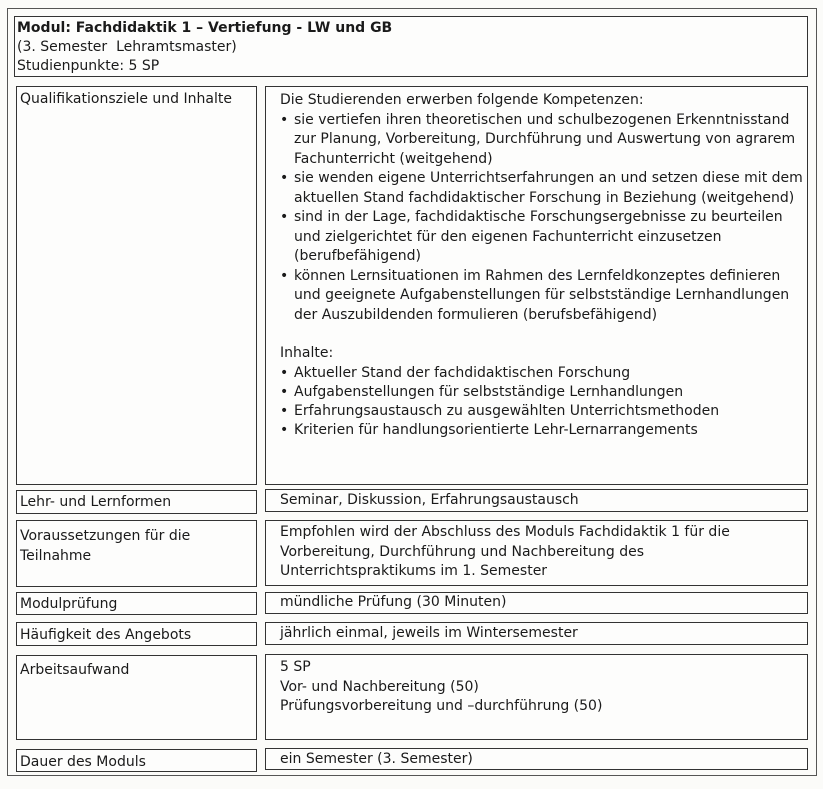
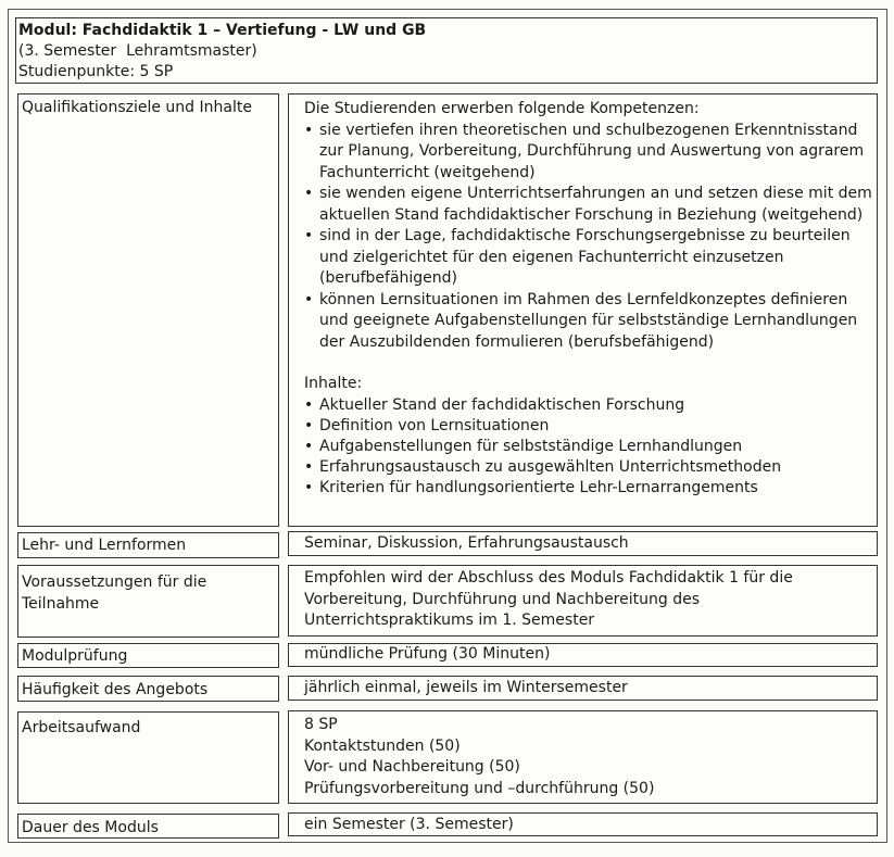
  Modul: Fachdidaktik 1 – Vertiefung - LW und GB
  (3. Semester Lehramtsmaster)
  Studienpunkte: 5 SP
  Qualifikationsziele und Inhalte
  Die Studierenden erwerben folgende Kompetenzen:
  sie vertiefen ihren theoretischen und schulbezogenen Erkenntnisstand zur Planung, Vorbereitung, Durchführung und Auswertung von agrarem Fachunterricht (weitgehend)
  sie wenden eigene Unterrichtserfahrungen an und setzen diese mit dem aktuellen Stand fachdidaktischer Forschung in Beziehung (weitgehend)
  sind in der Lage, fachdidaktische Forschungsergebnisse zu beurteilen und zielgerichtet für den eigenen Fachunterricht einzusetzen (berufbefähigend)
  können Lernsituationen im Rahmen des Lernfeldkonzeptes definieren und geeignete Aufgabenstellungen für selbstständige Lernhandlungen der Auszubildenden formulieren (berufsbefähigend)
  Inhalte:
  Aktueller Stand der fachdidaktischen Forschung
+ Definition von Lernsituationen
  Aufgabenstellungen für selbstständige Lernhandlungen
  Erfahrungsaustausch zu ausgewählten Unterrichtsmethoden
  Kriterien für handlungsorientierte Lehr-Lernarrangements
  Lehr- und Lernformen
  Seminar, Diskussion, Erfahrungsaustausch
  Voraussetzungen für die Teilnahme
  Empfohlen wird der Abschluss des Moduls Fachdidaktik 1 für die Vorbereitung, Durchführung und Nachbereitung des Unterrichtspraktikums im 1. Semester
  Modulprüfung
  mündliche Prüfung (30 Minuten)
  Häufigkeit des Angebots
  jährlich einmal, jeweils im Wintersemester
  Arbeitsaufwand
- 5 SP
+ 8 SP
+ Kontaktstunden (50)
  Vor- und Nachbereitung (50)
  Prüfungsvorbereitung und –durchführung (50)
  Dauer des Moduls
  ein Semester (3. Semester)
